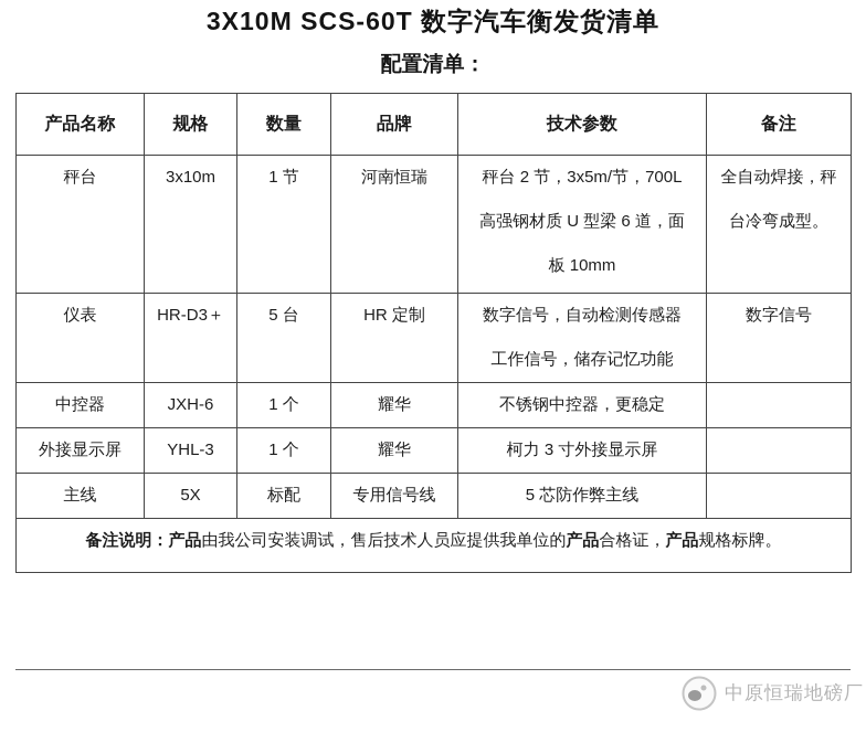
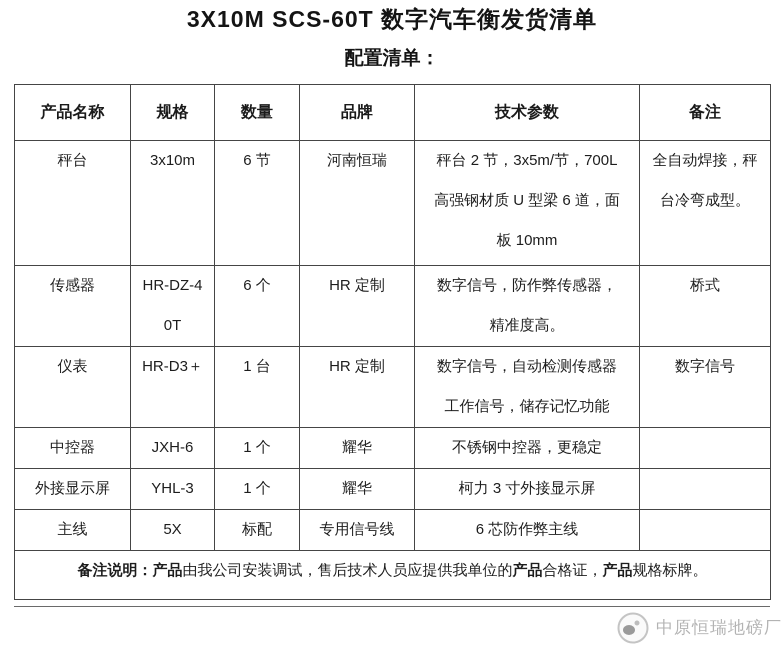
  3X10M SCS-60T 数字汽车衡发货清单
  配置清单：
  产品名称	规格	数量	品牌	技术参数	备注
- 秤台	3x10m	1 节	河南恒瑞	秤台 2 节，3x5m/节，700L 高强钢材质 U 型梁 6 道，面 板 10mm	全自动焊接，秤 台冷弯成型。
+ 秤台	3x10m	6 节	河南恒瑞	秤台 2 节，3x5m/节，700L 高强钢材质 U 型梁 6 道，面 板 10mm	全自动焊接，秤 台冷弯成型。
+ 传感器	HR-DZ-4 0T	6 个	HR 定制	数字信号，防作弊传感器， 精准度高。	桥式
- 仪表	HR-D3＋	5 台	HR 定制	数字信号，自动检测传感器 工作信号，储存记忆功能	数字信号
+ 仪表	HR-D3＋	1 台	HR 定制	数字信号，自动检测传感器 工作信号，储存记忆功能	数字信号
  中控器	JXH-6	1 个	耀华	不锈钢中控器，更稳定
  外接显示屏	YHL-3	1 个	耀华	柯力 3 寸外接显示屏
- 主线	5X	标配	专用信号线	5 芯防作弊主线
+ 主线	5X	标配	专用信号线	6 芯防作弊主线
  备注说明：产品由我公司安装调试，售后技术人员应提供我单位的产品合格证，产品规格标牌。
  中原恒瑞地磅厂
